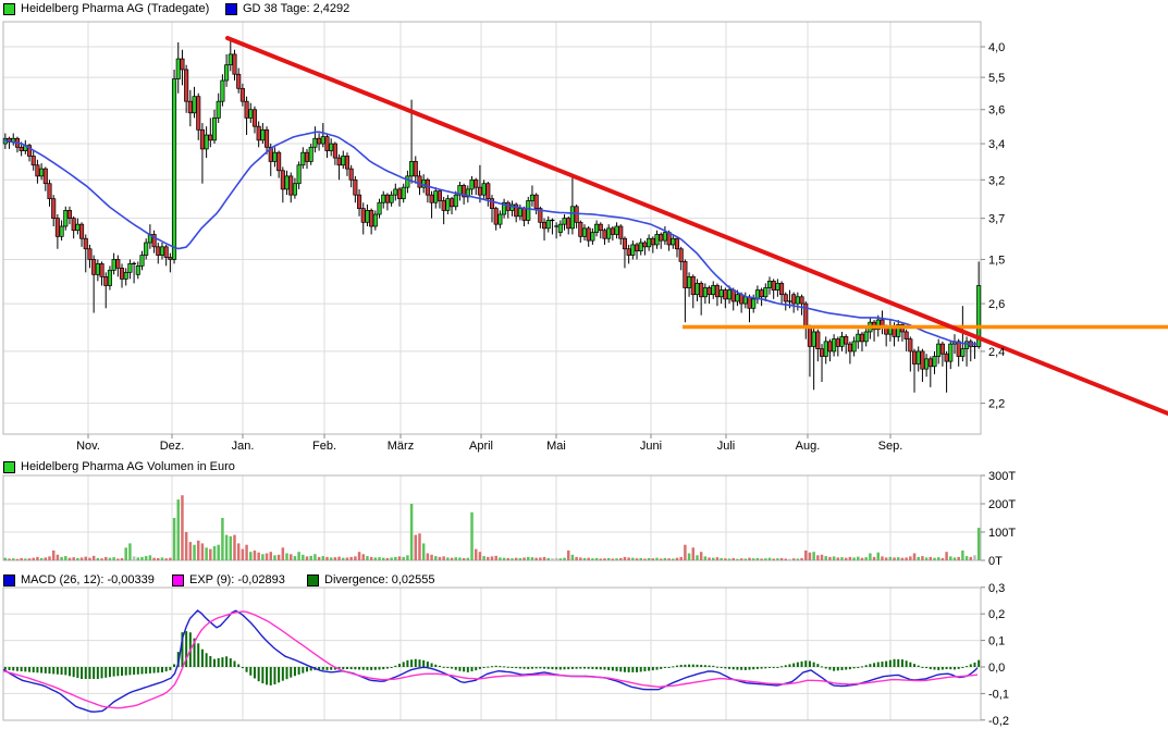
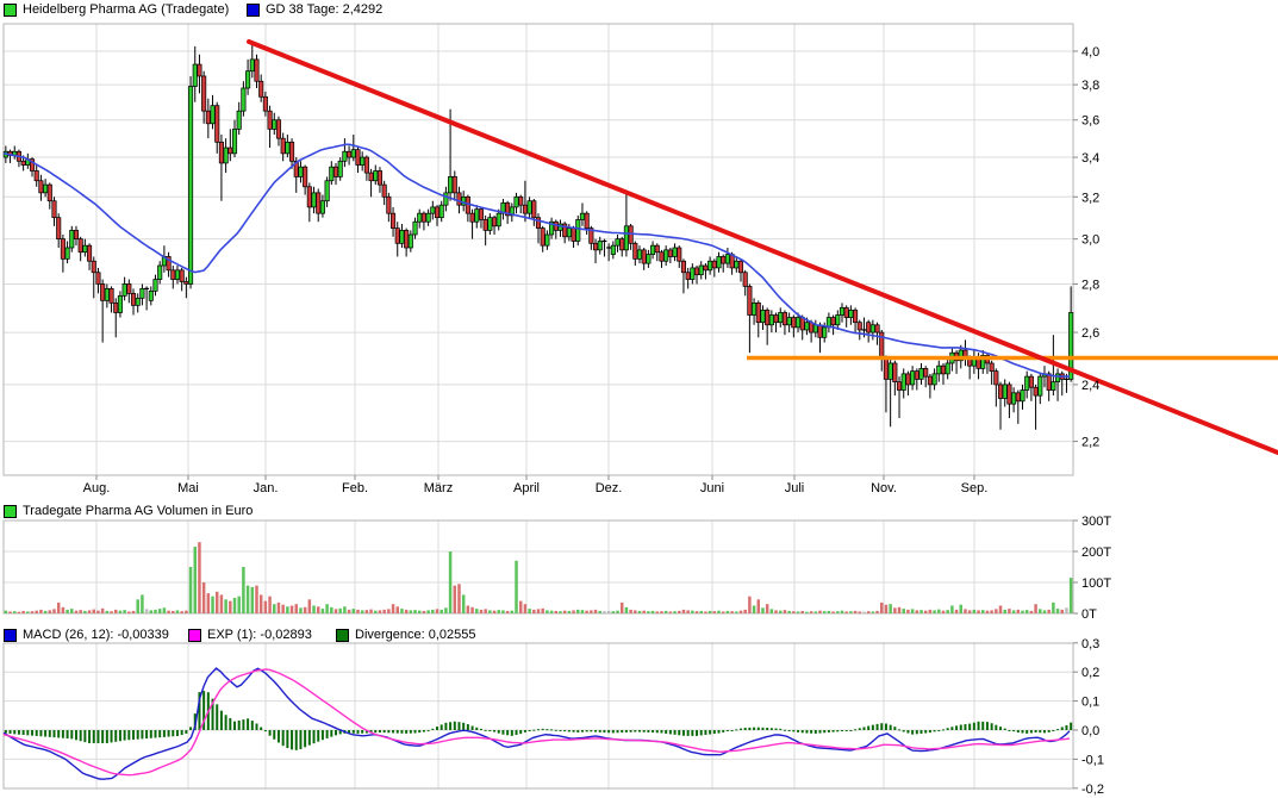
  Heidelberg Pharma AG (Tradegate)
  GD 38 Tage: 2,4292
- Heidelberg Pharma AG Volumen in Euro
+ Tradegate Pharma AG Volumen in Euro
  MACD (26, 12): -0,00339
- EXP (9): -0,02893
+ EXP (1): -0,02893
  Divergence: 0,02555
  4,0
- 5,5
+ 3,8
  3,6
  3,4
  3,2
- 3,7
+ 3,0
- 1,5
+ 2,8
  2,6
  2,4
  2,2
  300T
  200T
  100T
  0T
  0,3
  0,2
  0,1
  0,0
  -0,1
  -0,2
- Nov.
+ Aug.
- Dez.
+ Mai
  Jan.
  Feb.
  März
  April
- Mai
+ Dez.
  Juni
  Juli
- Aug.
+ Nov.
  Sep.
